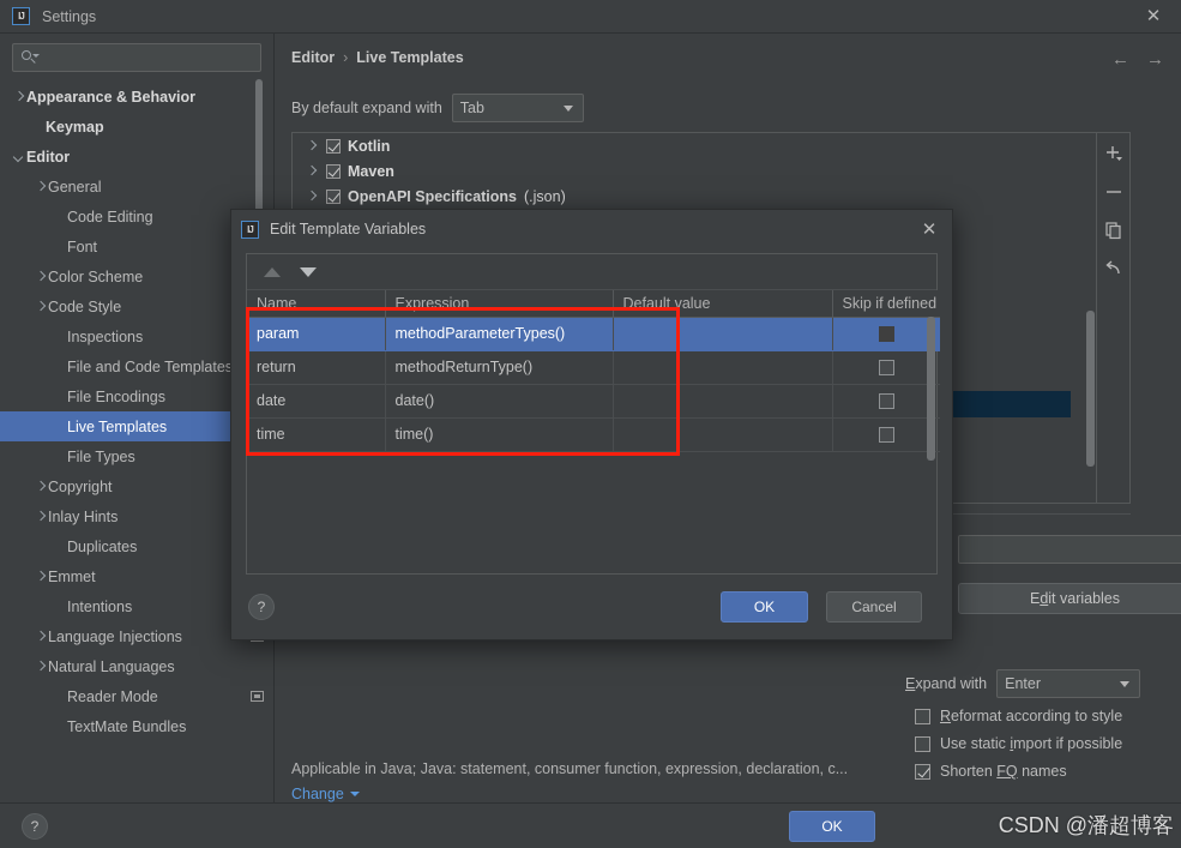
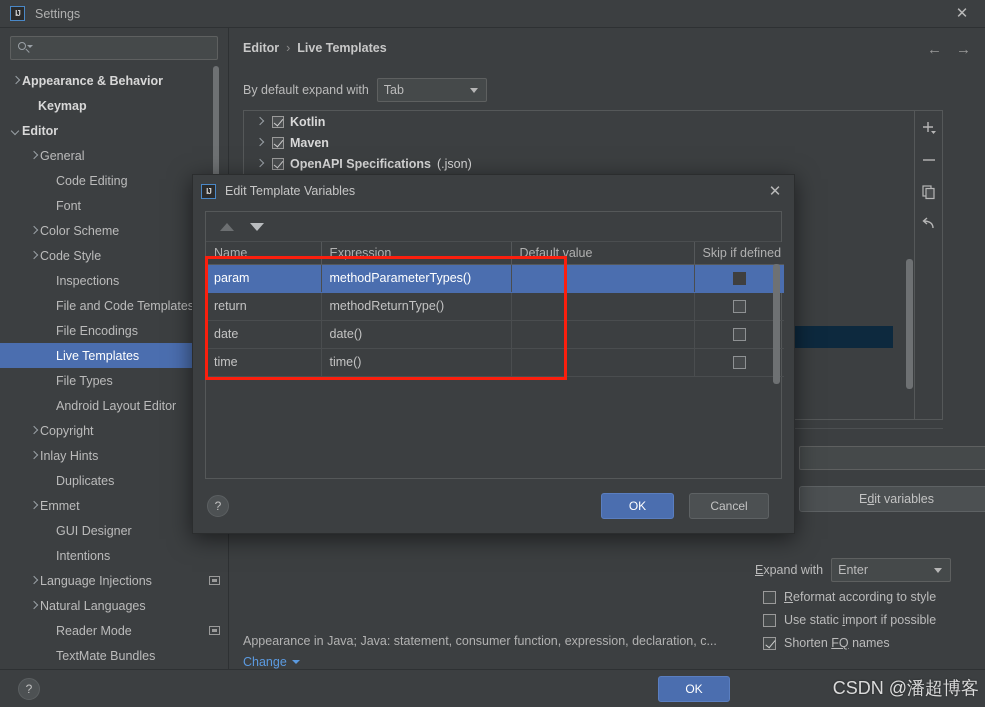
  IJ
  Settings
  ✕
  Appearance & Behavior
  Keymap
  Editor
  General
  Code Editing
  Font
  Color Scheme
  Code Style
  Inspections
  File and Code Templates
  File Encodings
  Live Templates
  File Types
+ Android Layout Editor
  Copyright
  Inlay Hints
  Duplicates
  Emmet
+ GUI Designer
  Intentions
  Language Injections
  Natural Languages
  Reader Mode
  TextMate Bundles
  Editor
  ›
  Live Templates
  ←
  →
  By default expand with
  Tab
  Kotlin
  Maven
  OpenAPI Specifications
  (.json)
  E
  d
  it variables
  Expand with
  Enter
  Reformat according to style
  Use static import if possible
  Shorten FQ names
- Applicable in Java; Java: statement, consumer function, expression, declaration, c...
+ Appearance in Java; Java: statement, consumer function, expression, declaration, c...
  Change
  IJ
  Edit Template Variables
  ✕
  Name	Expression	Default value	Skip if defined
  param	methodParameterTypes()
  return	methodReturnType()
  date	date()
  time	time()
  ?
  OK
  Cancel
  ?
  OK
  CSDN @潘超博客
